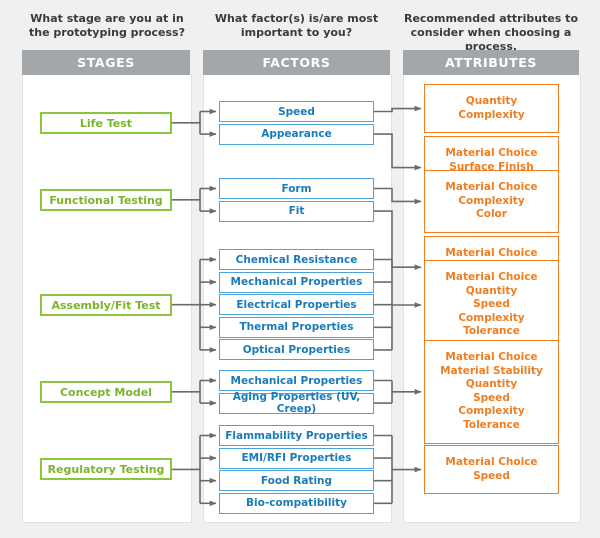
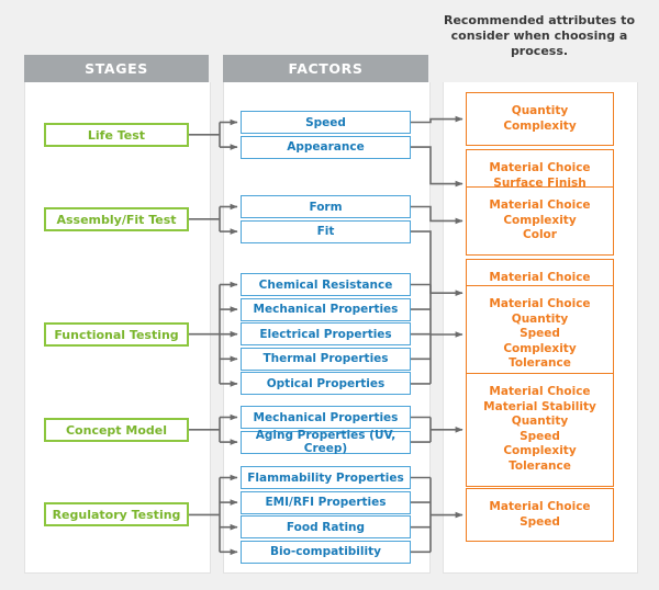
- What stage are you at in the prototyping process?
- What factor(s) is/are most important to you?
  Recommended attributes to consider when choosing a process.
  STAGES
  FACTORS
- ATTRIBUTES
  Speed
  Appearance
  Life Test
  Quantity
  Complexity
  Material Choice
  Surface Finish
  Form
  Fit
- Functional Testing
+ Assembly/Fit Test
  Material Choice
  Complexity
  Color
  Material Choice
  Chemical Resistance
  Mechanical Properties
  Electrical Properties
  Thermal Properties
  Optical Properties
- Assembly/Fit Test
+ Functional Testing
  Material Choice
  Quantity
  Speed
  Complexity
  Tolerance
  Mechanical Properties
  Aging Properties (UV, Creep)
  Concept Model
  Material Choice
  Material Stability
  Quantity
  Speed
  Complexity
  Tolerance
  Flammability Properties
  EMI/RFI Properties
  Food Rating
  Bio-compatibility
  Regulatory Testing
  Material Choice
  Speed
